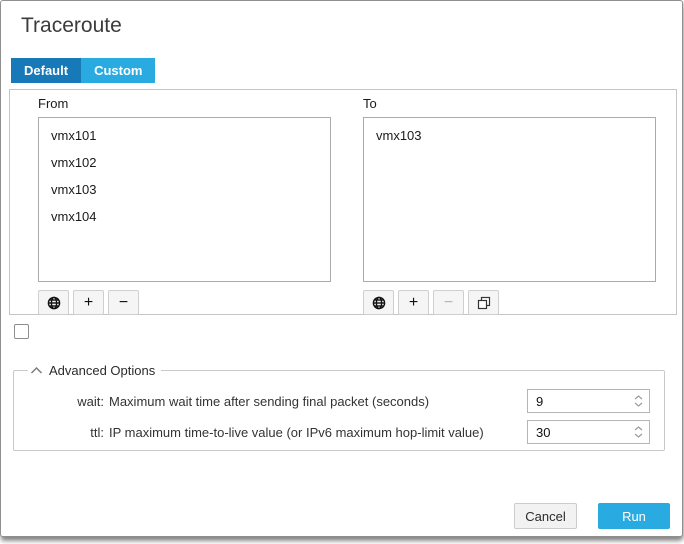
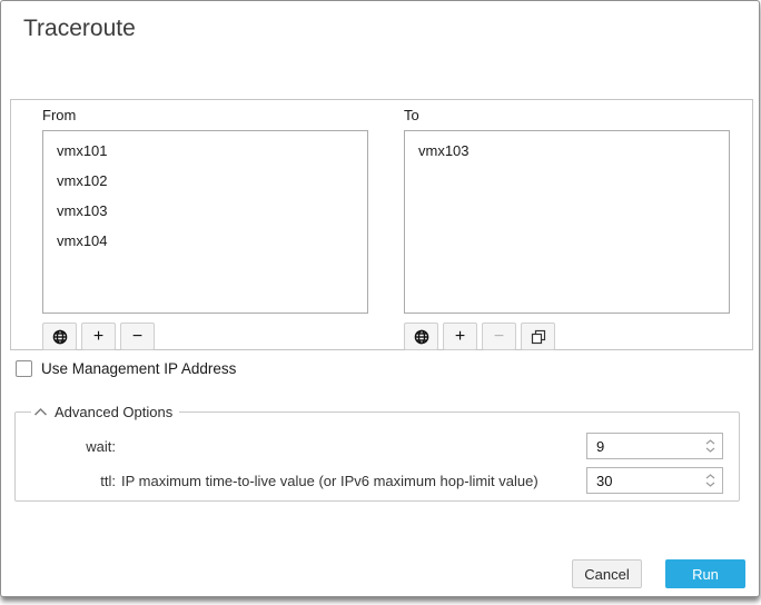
  Traceroute
- Default
- Custom
  From
  vmx101
  vmx102
  vmx103
  vmx104
  +
  −
  To
  vmx103
  +
  −
+ Use Management IP Address
  Advanced Options
  wait:
- Maximum wait time after sending final packet (seconds)
  9
  ttl:
  IP maximum time-to-live value (or IPv6 maximum hop-limit value)
  30
  Cancel
  Run
